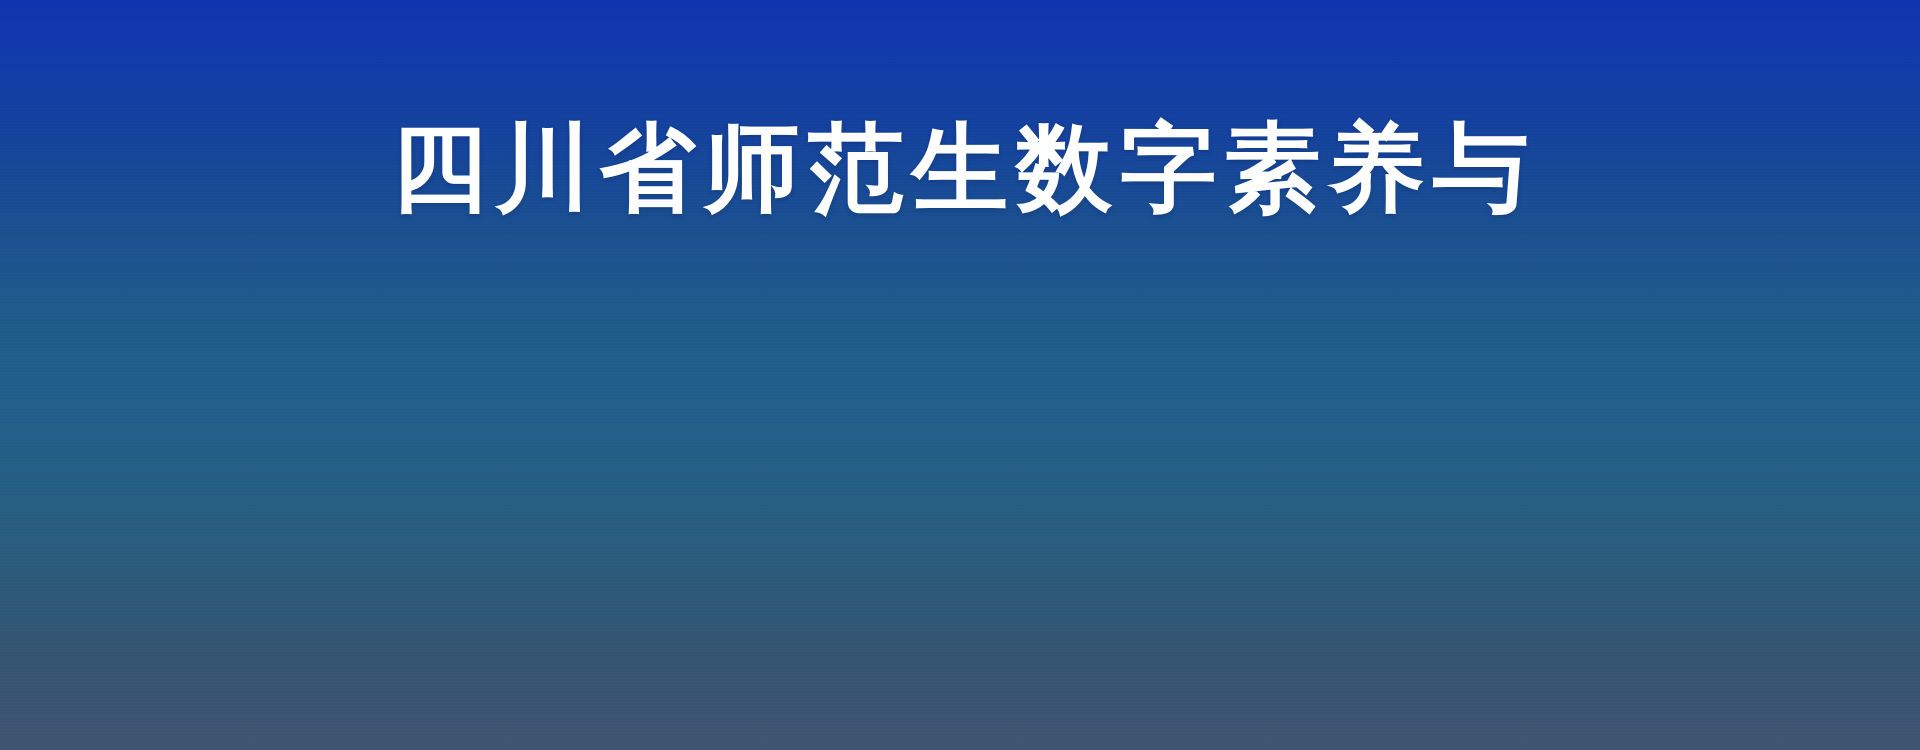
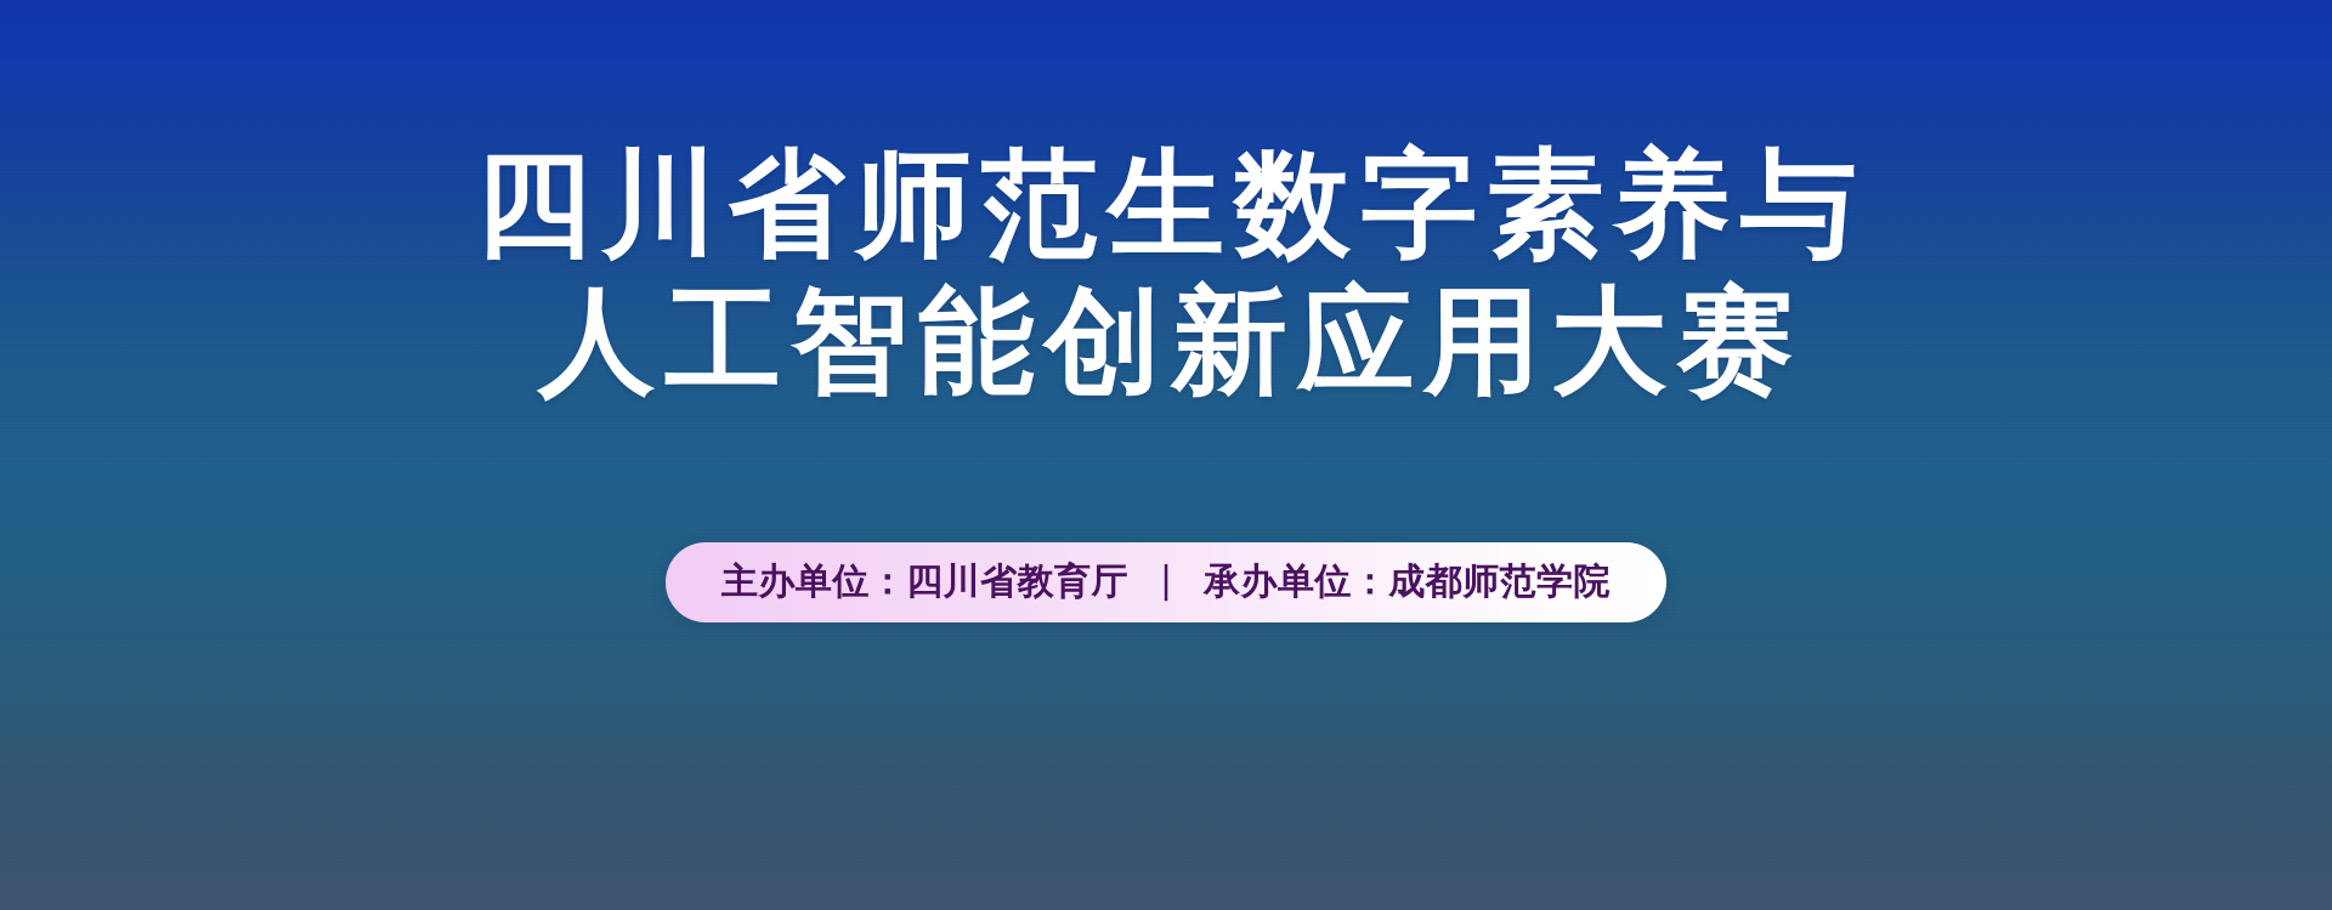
  四川省师范生数字素养与
+ 人工智能创新应用大赛
+ 主办单位：四川省教育厅
+ |
+ 承办单位：成都师范学院
